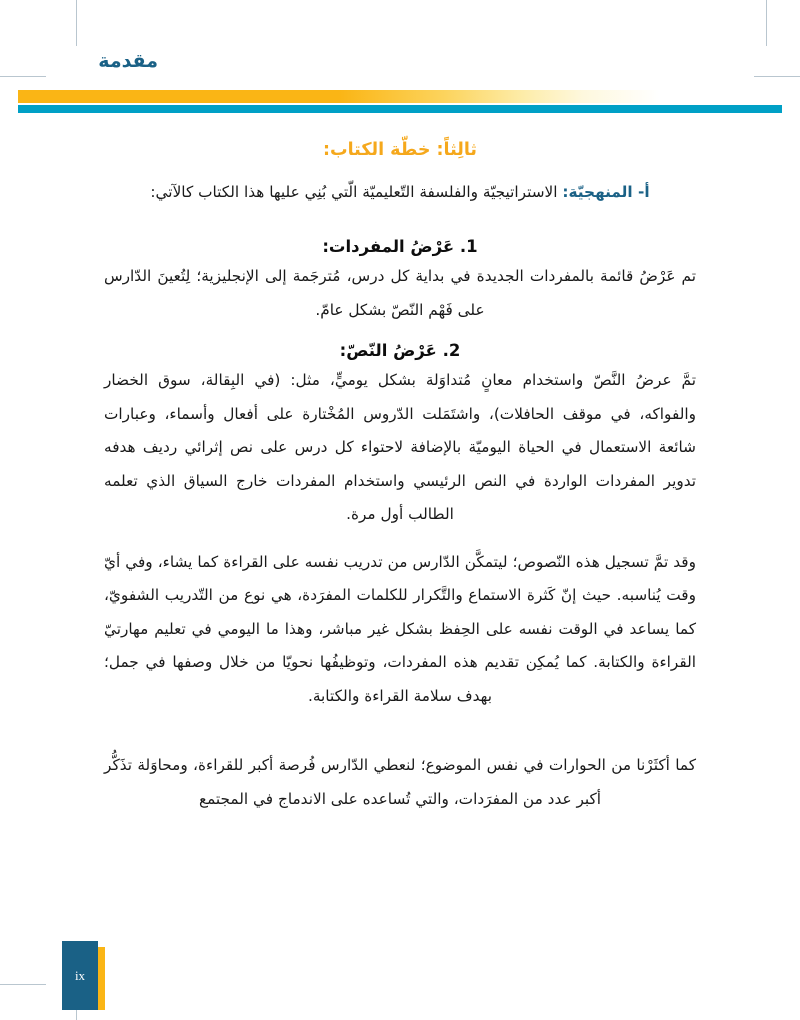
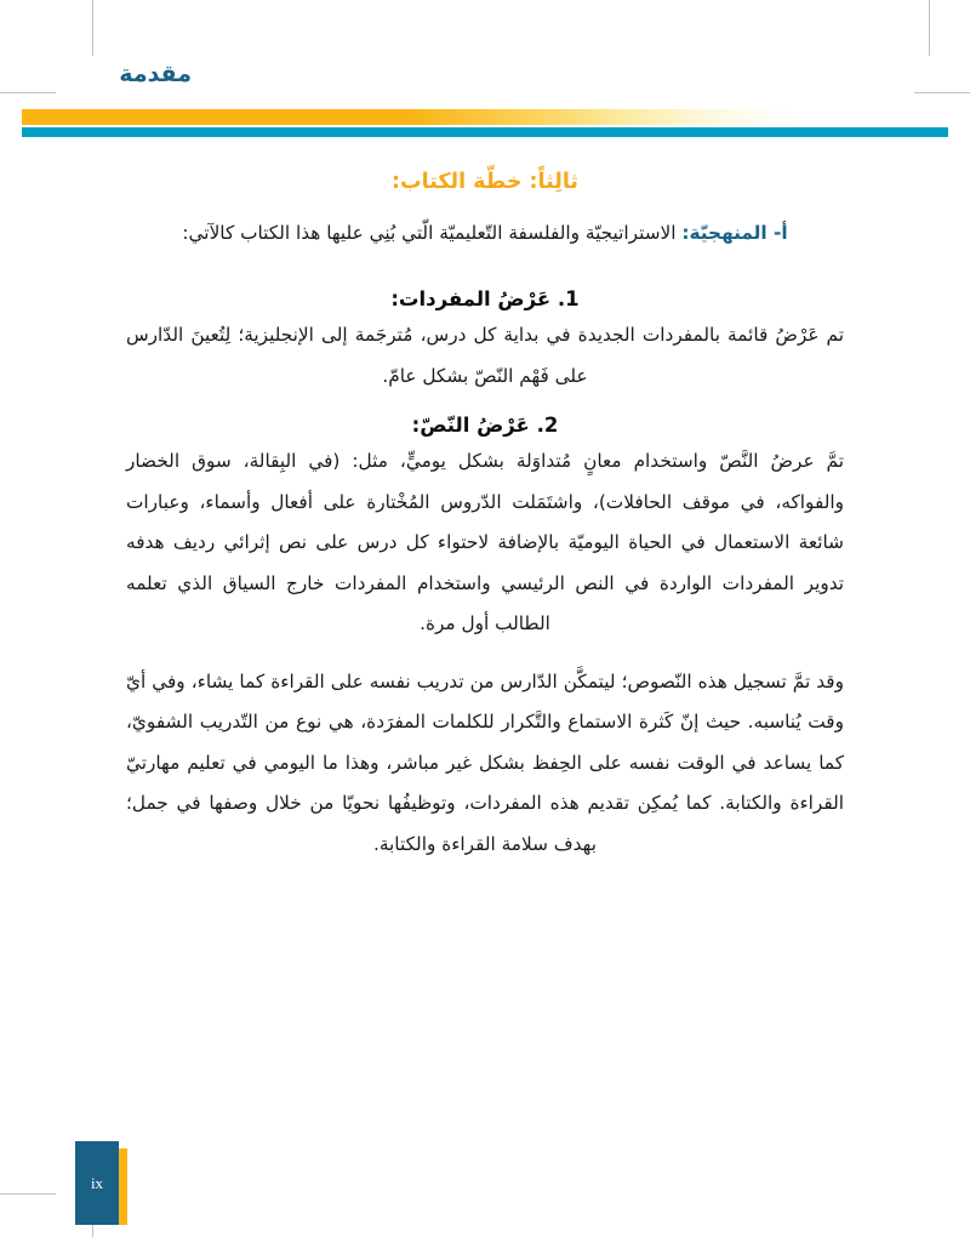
  مقدمة
  ثالِثاً: خطّة الكتاب:
  أ- المنهجيّة: الاستراتيجيّة والفلسفة التّعليميّة الّتي بُنِي عليها هذا الكتاب كالآتي:
  1. عَرْضُ المفردات:
  تم عَرْضُ قائمة بالمفردات الجديدة في بداية كل درس، مُترجَمة إلى الإنجليزية؛ لِتُعينَ الدّارس على فَهْم النّصّ بشكل عامّ.
  2. عَرْضُ النّصّ:
  تمَّ عرضُ النَّصّ واستخدام معانٍ مُتداوَلة بشكل يوميٍّ، مثل: (في البِقالة، سوق الخضار والفواكه، في موقف الحافلات)، واشتَمَلت الدّروس المُخْتارة على أفعال وأسماء، وعبارات شائعة الاستعمال في الحياة اليوميّة بالإضافة لاحتواء كل درس على نص إثرائي رديف هدفه تدوير المفردات الواردة في النص الرئيسي واستخدام المفردات خارج السياق الذي تعلمه الطالب أول مرة.
  وقد تمَّ تسجيل هذه النّصوص؛ ليتمكَّن الدّارس من تدريب نفسه على القراءة كما يشاء، وفي أيّ وقت يُناسبه. حيث إنّ كَثرة الاستماع والتَّكرار للكلمات المفرَدة، هي نوع من التّدريب الشفويّ، كما يساعد في الوقت نفسه على الحِفظ بشكل غير مباشر، وهذا ما اليومي في تعليم مهارتيّ القراءة والكتابة. كما يُمكِن تقديم هذه المفردات، وتوظيفُها نحويّا من خلال وصفها في جمل؛ بهدف سلامة القراءة والكتابة.
- كما أكثَرْنا من الحوارات في نفس الموضوع؛ لنعطي الدّارس فُرصة أكبر للقراءة، ومحاوَلة تذَكُّر أكبر عدد من المفرَدات، والتي تُساعده على الاندماج في المجتمع
  ix
